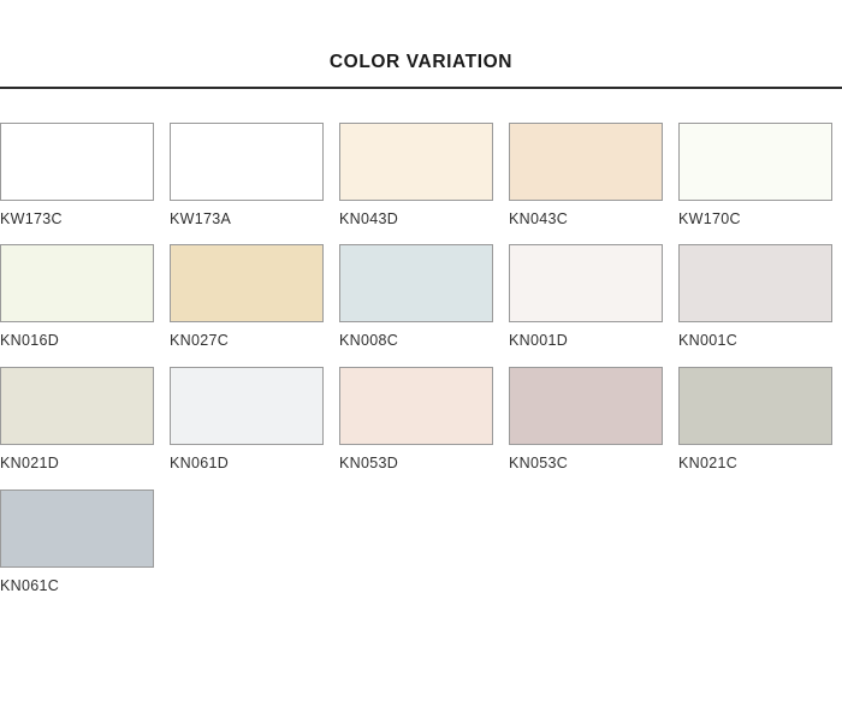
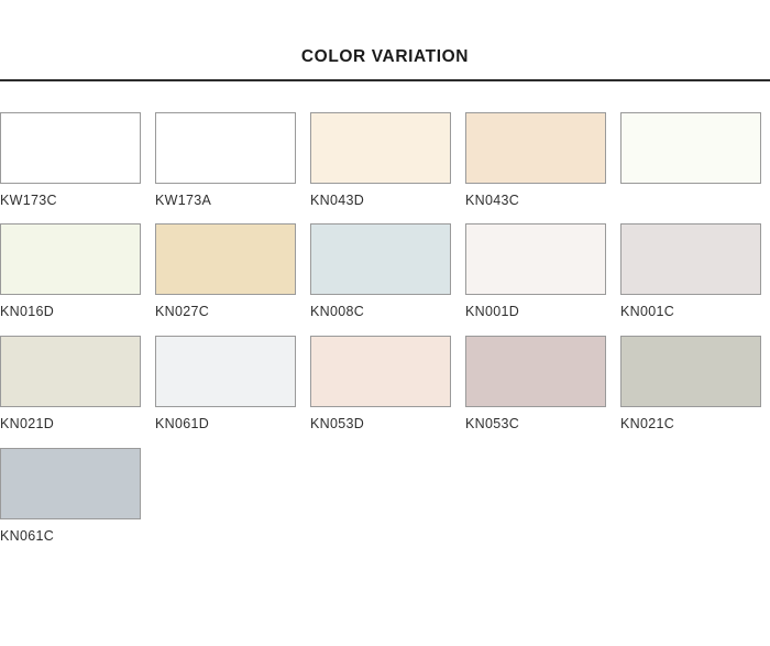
  COLOR VARIATION
  KW173C
  KW173A
  KN043D
  KN043C
- KW170C
  KN016D
  KN027C
  KN008C
  KN001D
  KN001C
  KN021D
  KN061D
  KN053D
  KN053C
  KN021C
  KN061C
